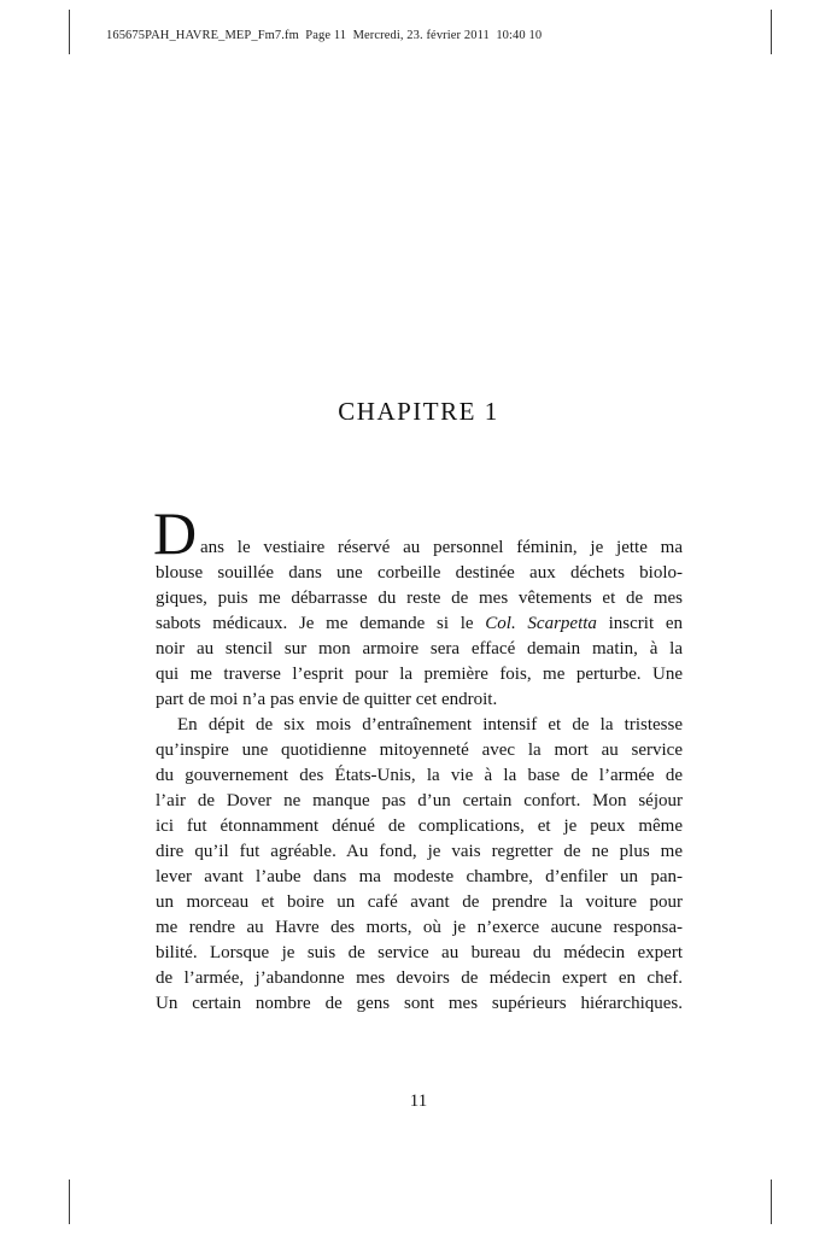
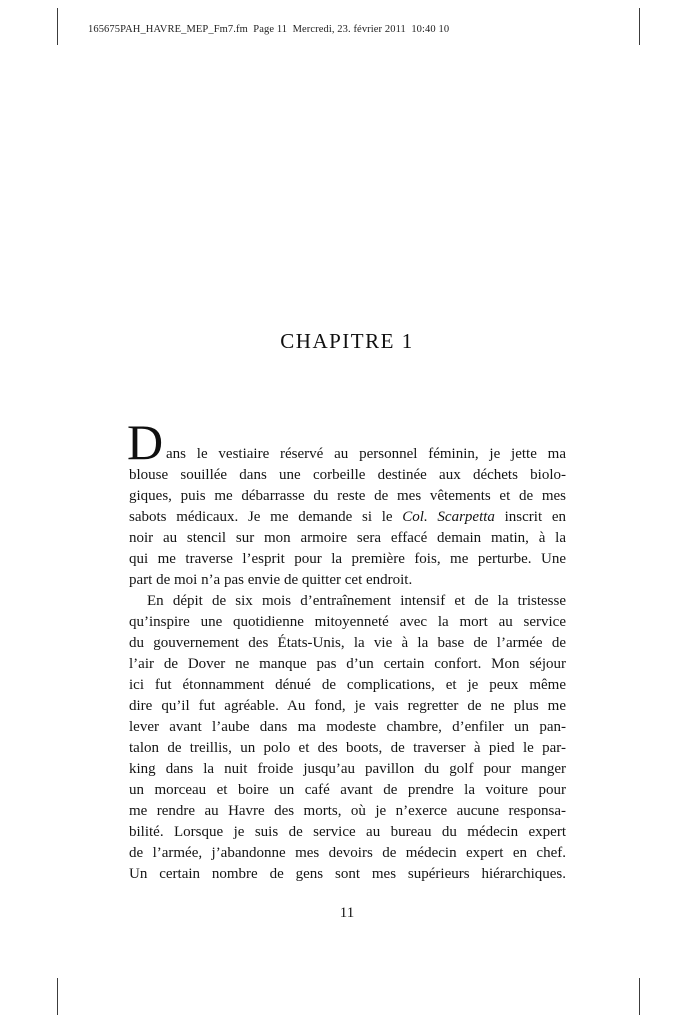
  165675PAH_HAVRE_MEP_Fm7.fm Page 11 Mercredi, 23. février 2011 10:40 10
  CHAPITRE 1
  D
  ans le vestiaire réservé au personnel féminin, je jette ma
  blouse souillée dans une corbeille destinée aux déchets biolo-
  giques, puis me débarrasse du reste de mes vêtements et de mes
  sabots médicaux. Je me demande si le Col. Scarpetta inscrit en
  noir au stencil sur mon armoire sera effacé demain matin, à la
  qui me traverse l’esprit pour la première fois, me perturbe. Une
  part de moi n’a pas envie de quitter cet endroit.
  En dépit de six mois d’entraînement intensif et de la tristesse
  qu’inspire une quotidienne mitoyenneté avec la mort au service
  du gouvernement des États-Unis, la vie à la base de l’armée de
  l’air de Dover ne manque pas d’un certain confort. Mon séjour
  ici fut étonnamment dénué de complications, et je peux même
  dire qu’il fut agréable. Au fond, je vais regretter de ne plus me
  lever avant l’aube dans ma modeste chambre, d’enfiler un pan-
+ talon de treillis, un polo et des boots, de traverser à pied le par-
+ king dans la nuit froide jusqu’au pavillon du golf pour manger
  un morceau et boire un café avant de prendre la voiture pour
  me rendre au Havre des morts, où je n’exerce aucune responsa-
  bilité. Lorsque je suis de service au bureau du médecin expert
  de l’armée, j’abandonne mes devoirs de médecin expert en chef.
  Un certain nombre de gens sont mes supérieurs hiérarchiques.
  11
